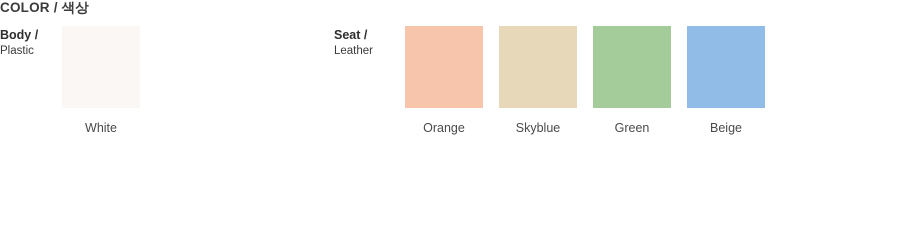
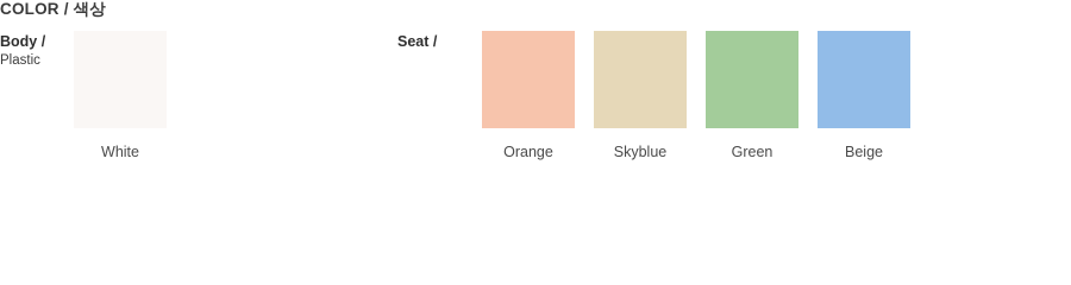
  COLOR / 색상
  Body /
  Plastic
  White
  Seat /
- Leather
  Orange
  Skyblue
  Green
  Beige
